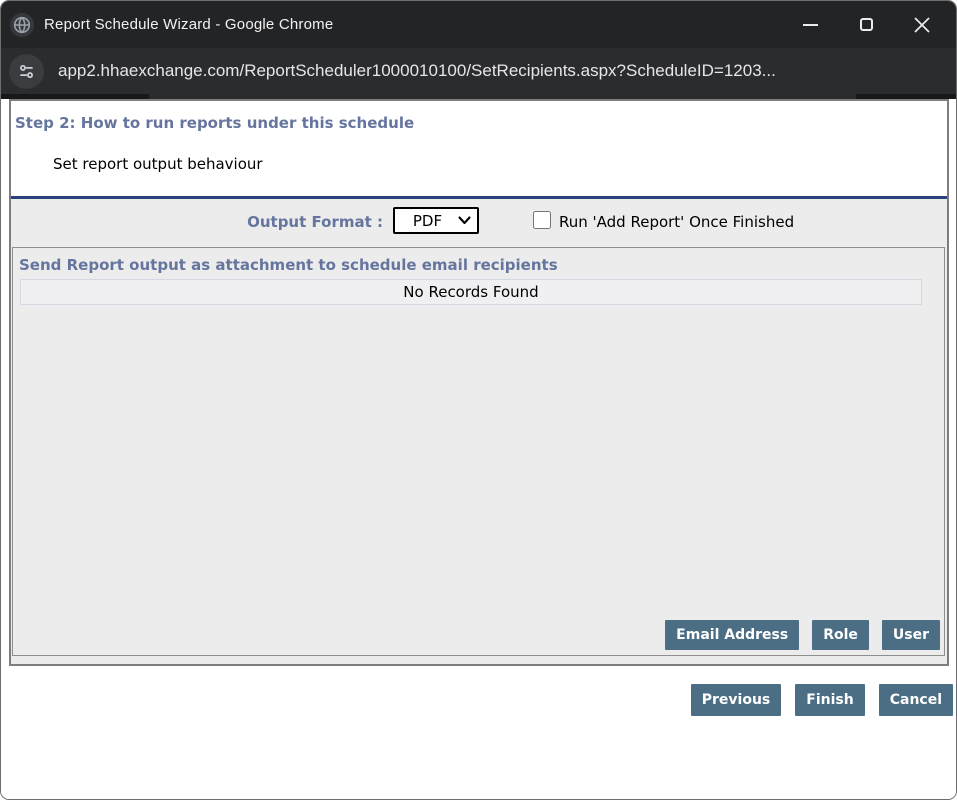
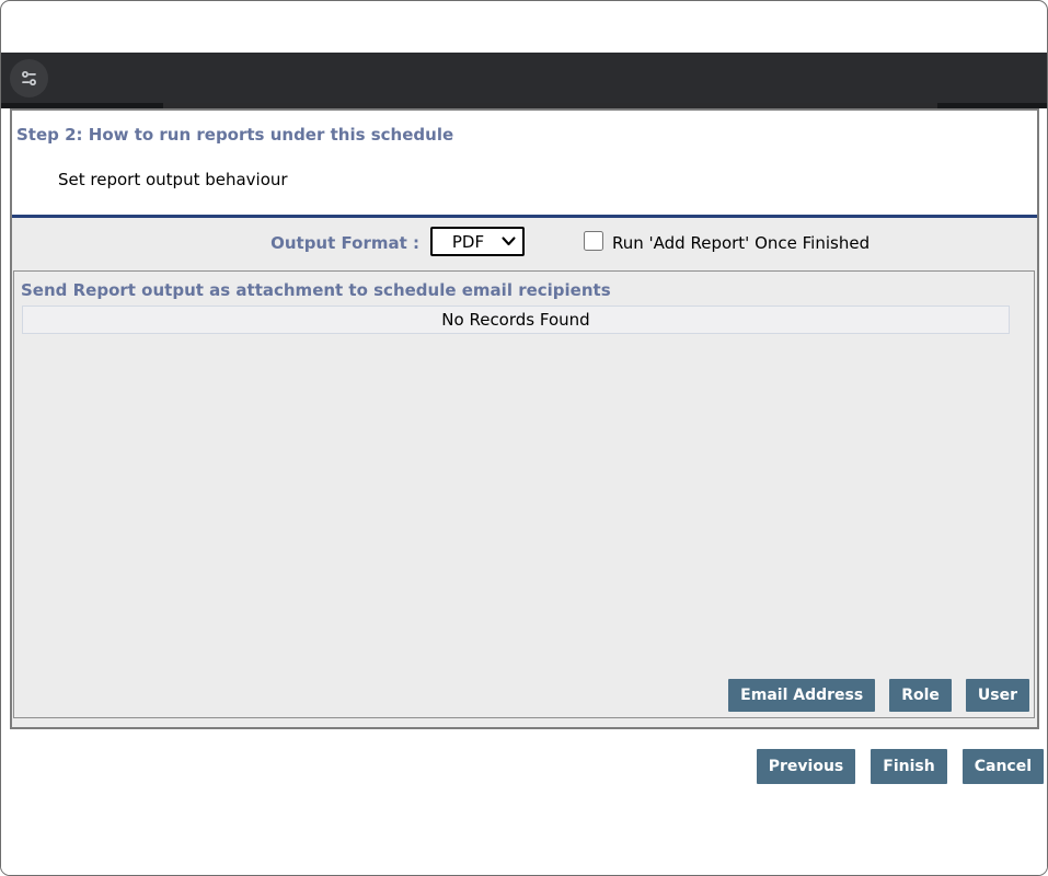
- Report Schedule Wizard - Google Chrome
- app2.hhaexchange.com/ReportScheduler1000010100/SetRecipients.aspx?ScheduleID=1203...
  Step 2: How to run reports under this schedule
  Set report output behaviour
  Output Format :
  PDF
  Run 'Add Report' Once Finished
  Send Report output as attachment to schedule email recipients
  No Records Found
  Email Address
  Role
  User
  Previous
  Finish
  Cancel
